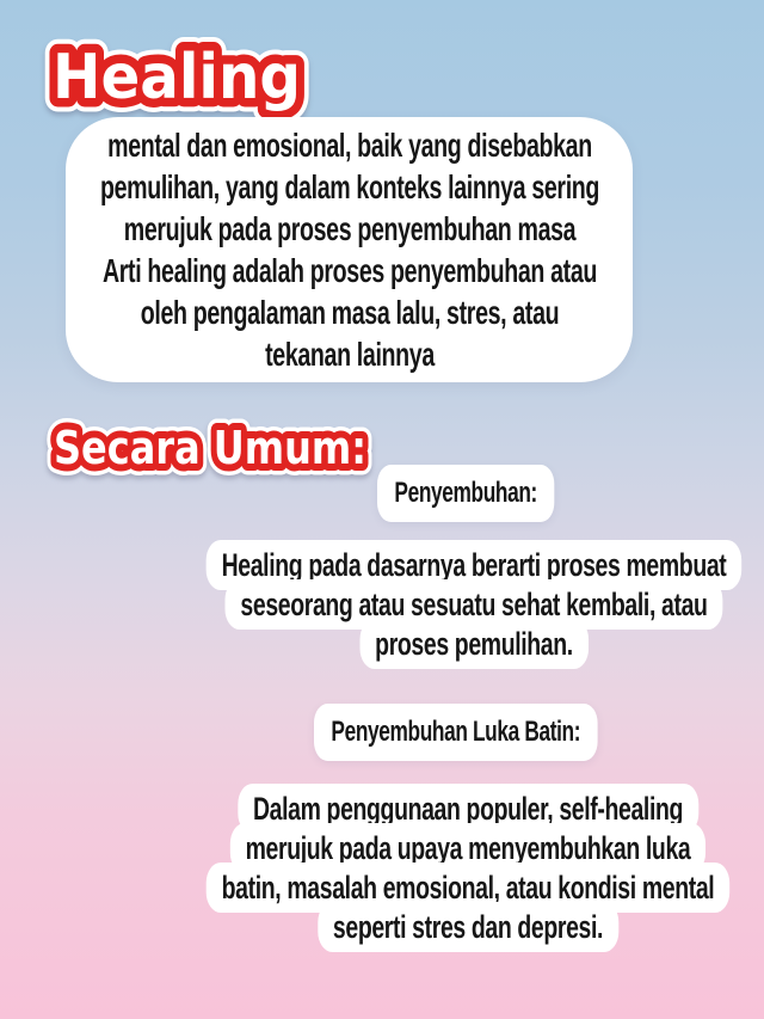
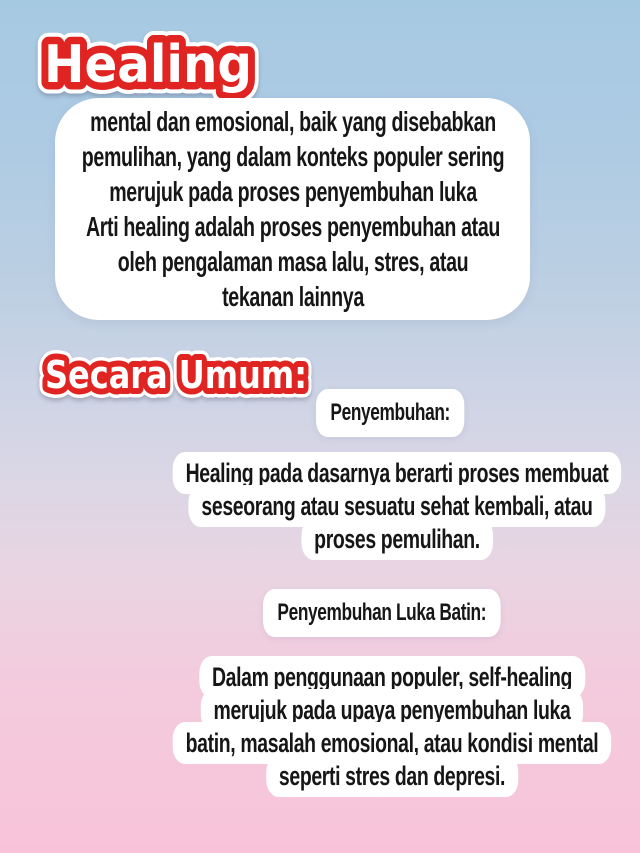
  Healing
  mental dan emosional, baik yang disebabkan
- pemulihan, yang dalam konteks lainnya sering
+ pemulihan, yang dalam konteks populer sering
- merujuk pada proses penyembuhan masa
+ merujuk pada proses penyembuhan luka
  Arti healing adalah proses penyembuhan atau
  oleh pengalaman masa lalu, stres, atau
  tekanan lainnya
  Secara Umum:
  Penyembuhan:
  Healing pada dasarnya berarti proses membuat
  seseorang atau sesuatu sehat kembali, atau
  proses pemulihan.
  Penyembuhan Luka Batin:
  Dalam penggunaan populer, self-healing
- merujuk pada upaya menyembuhkan luka
+ merujuk pada upaya penyembuhan luka
  batin, masalah emosional, atau kondisi mental
  seperti stres dan depresi.
